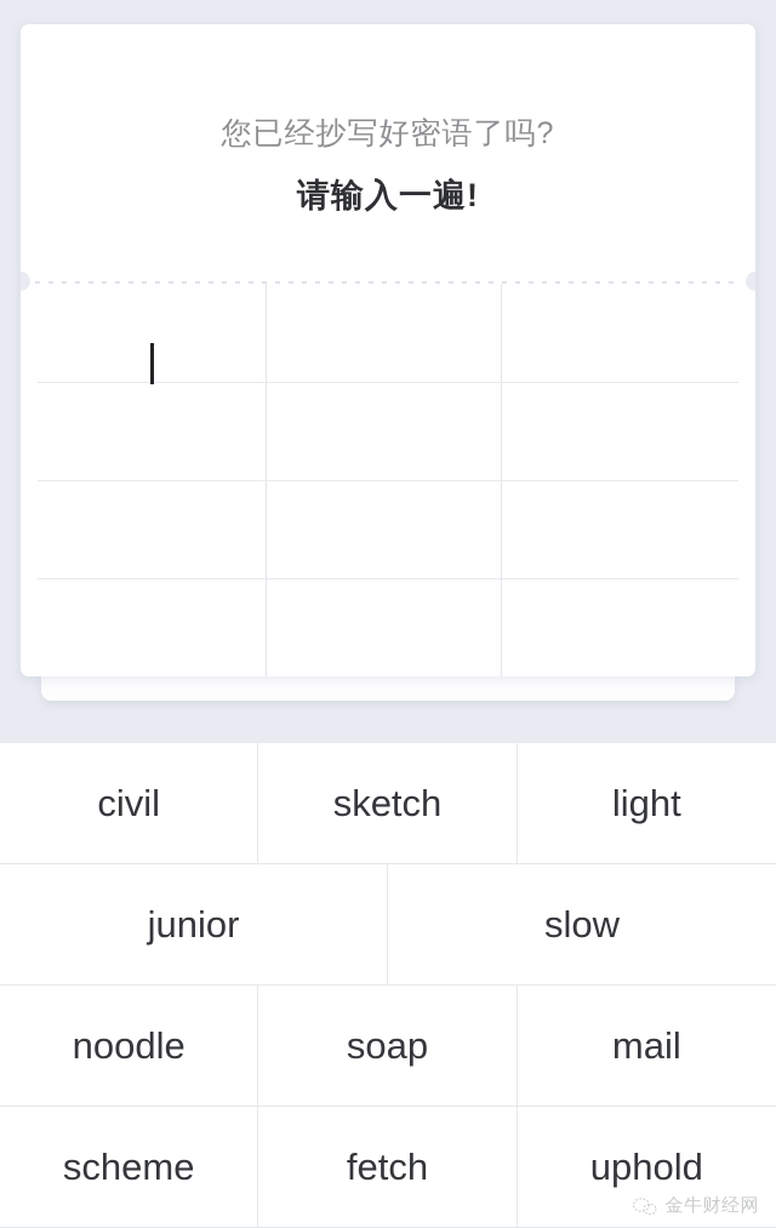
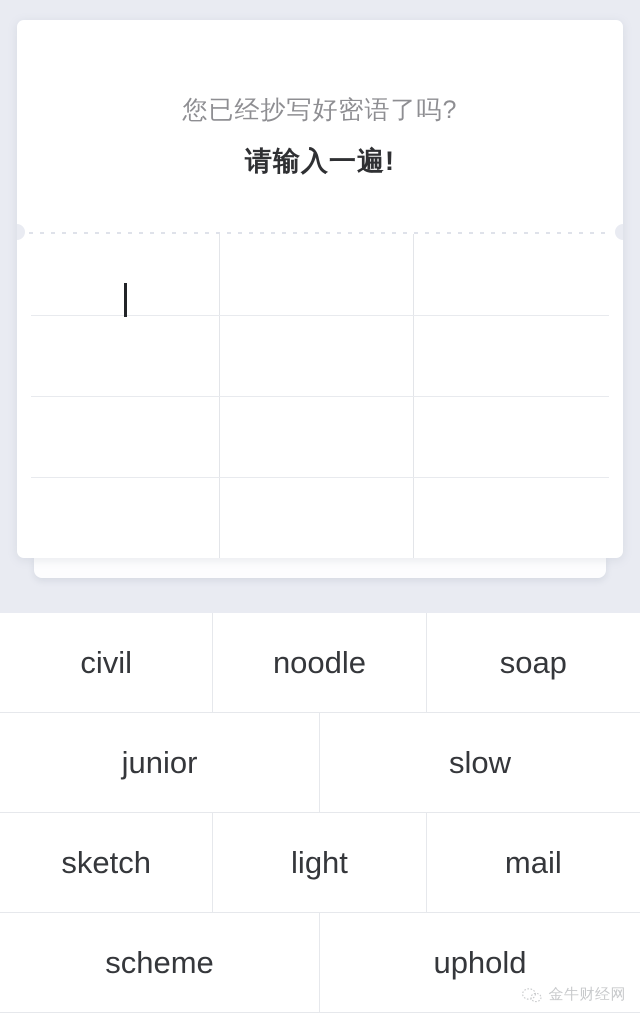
  您已经抄写好密语了吗?
  请输入一遍!
  civil
- sketch
+ noodle
- light
+ soap
  junior
  slow
- noodle
+ sketch
- soap
+ light
  mail
  scheme
- fetch
  uphold
  金牛财经网
